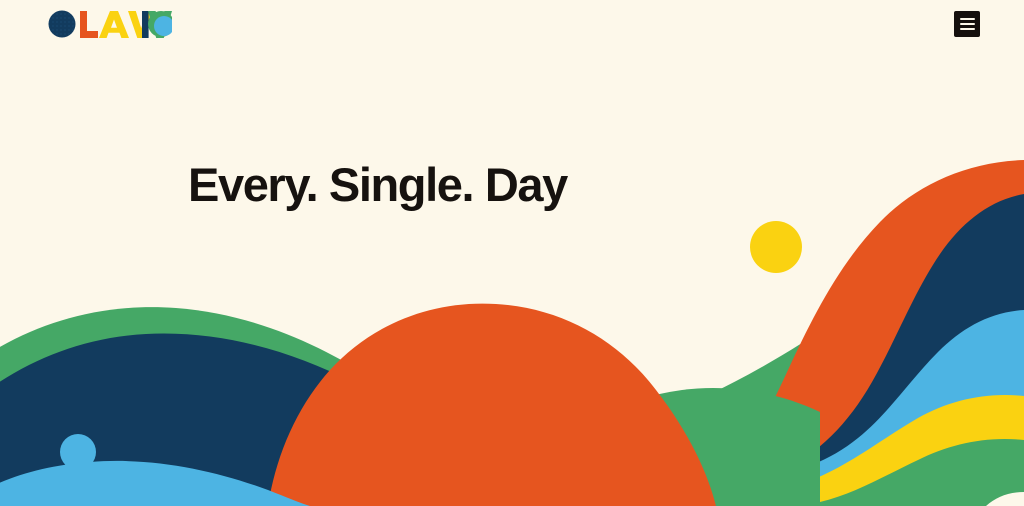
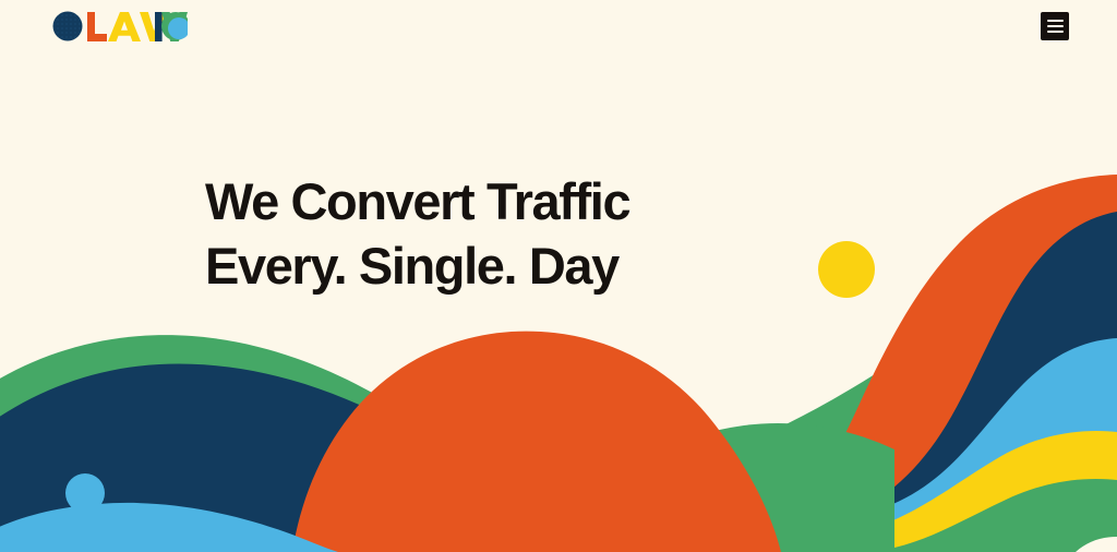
+ We Convert Traffic
  Every. Single. Day
